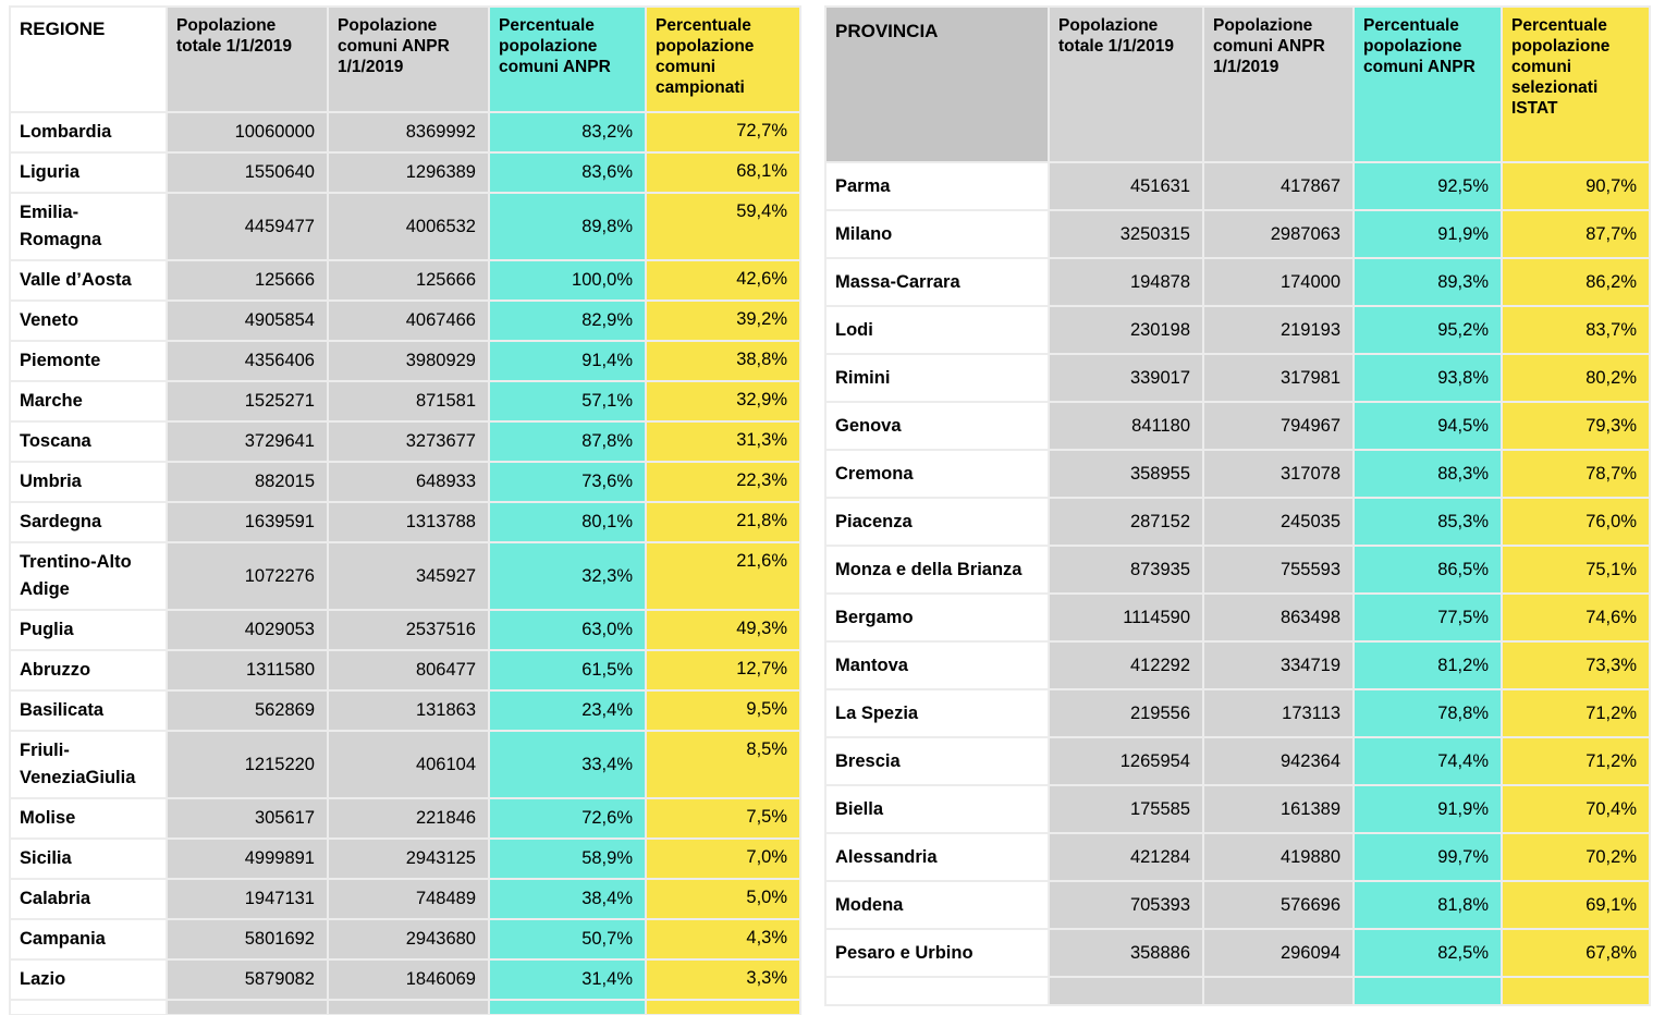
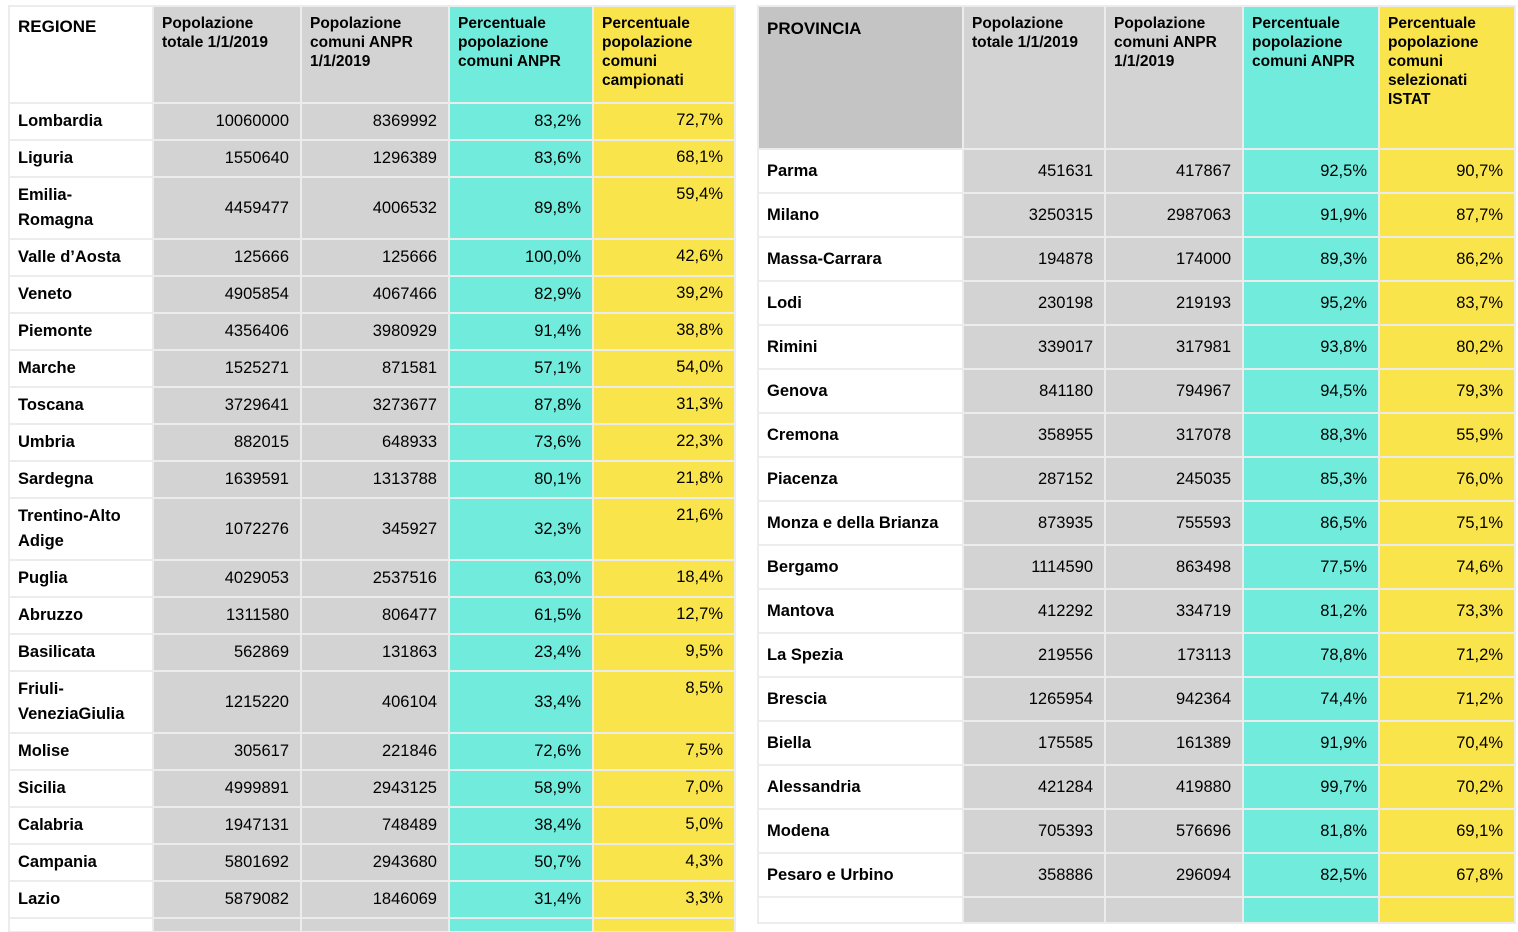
  REGIONE	Popolazione totale 1/1/2019	Popolazione comuni ANPR 1/1/2019	Percentuale popolazione comuni ANPR	Percentuale popolazione comuni campionati
  Lombardia	10060000	8369992	83,2%	72,7%
  Liguria	1550640	1296389	83,6%	68,1%
  Emilia-Romagna	4459477	4006532	89,8%	59,4%
  Valle d’Aosta	125666	125666	100,0%	42,6%
  Veneto	4905854	4067466	82,9%	39,2%
  Piemonte	4356406	3980929	91,4%	38,8%
- Marche	1525271	871581	57,1%	32,9%
+ Marche	1525271	871581	57,1%	54,0%
  Toscana	3729641	3273677	87,8%	31,3%
  Umbria	882015	648933	73,6%	22,3%
  Sardegna	1639591	1313788	80,1%	21,8%
  Trentino-Alto Adige	1072276	345927	32,3%	21,6%
- Puglia	4029053	2537516	63,0%	49,3%
+ Puglia	4029053	2537516	63,0%	18,4%
  Abruzzo	1311580	806477	61,5%	12,7%
  Basilicata	562869	131863	23,4%	9,5%
  Friuli-VeneziaGiulia	1215220	406104	33,4%	8,5%
  Molise	305617	221846	72,6%	7,5%
  Sicilia	4999891	2943125	58,9%	7,0%
  Calabria	1947131	748489	38,4%	5,0%
  Campania	5801692	2943680	50,7%	4,3%
  Lazio	5879082	1846069	31,4%	3,3%
  PROVINCIA	Popolazione totale 1/1/2019	Popolazione comuni ANPR 1/1/2019	Percentuale popolazione comuni ANPR	Percentuale popolazione comuni selezionati ISTAT
  Parma	451631	417867	92,5%	90,7%
  Milano	3250315	2987063	91,9%	87,7%
  Massa-Carrara	194878	174000	89,3%	86,2%
  Lodi	230198	219193	95,2%	83,7%
  Rimini	339017	317981	93,8%	80,2%
  Genova	841180	794967	94,5%	79,3%
- Cremona	358955	317078	88,3%	78,7%
+ Cremona	358955	317078	88,3%	55,9%
  Piacenza	287152	245035	85,3%	76,0%
  Monza e della Brianza	873935	755593	86,5%	75,1%
  Bergamo	1114590	863498	77,5%	74,6%
  Mantova	412292	334719	81,2%	73,3%
  La Spezia	219556	173113	78,8%	71,2%
  Brescia	1265954	942364	74,4%	71,2%
  Biella	175585	161389	91,9%	70,4%
  Alessandria	421284	419880	99,7%	70,2%
  Modena	705393	576696	81,8%	69,1%
  Pesaro e Urbino	358886	296094	82,5%	67,8%
